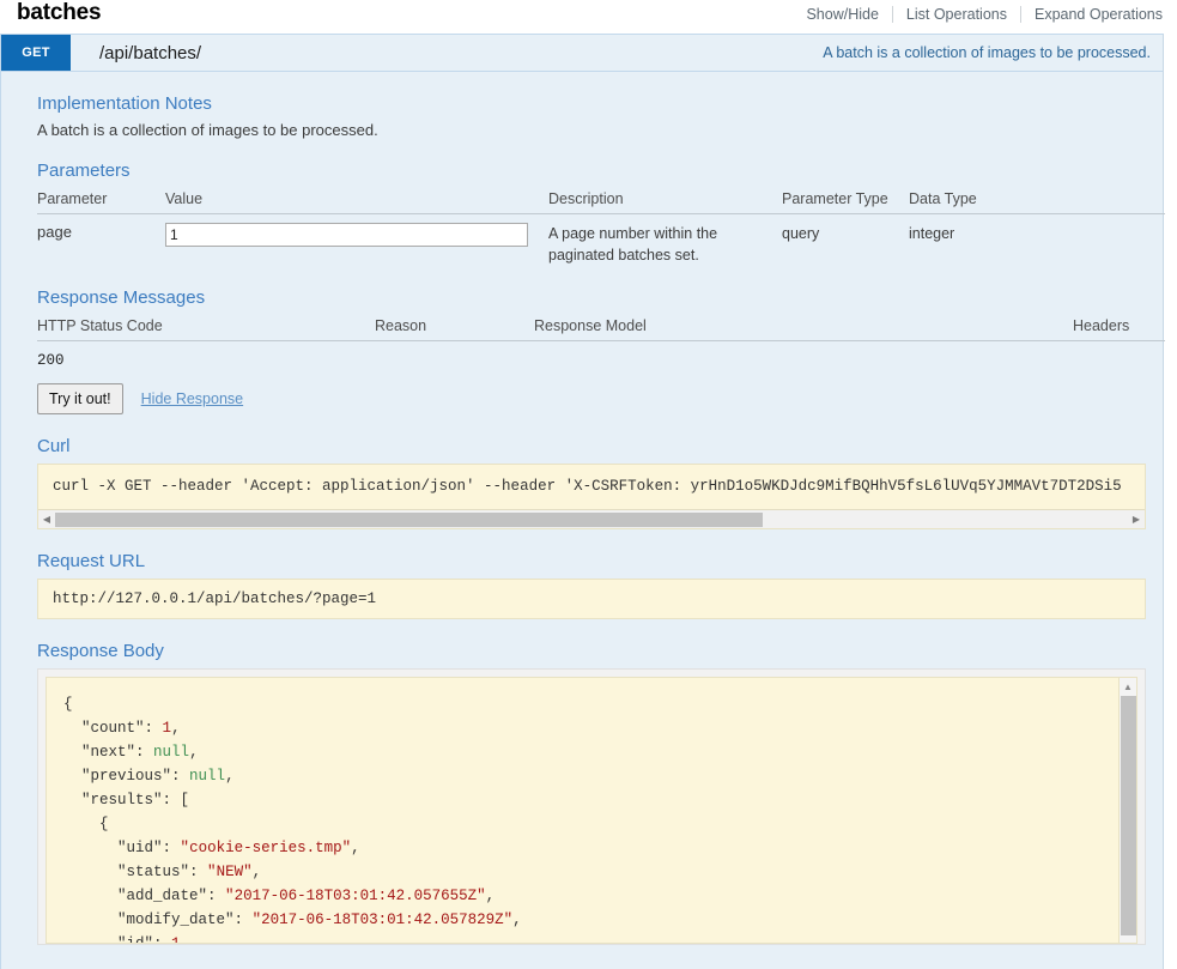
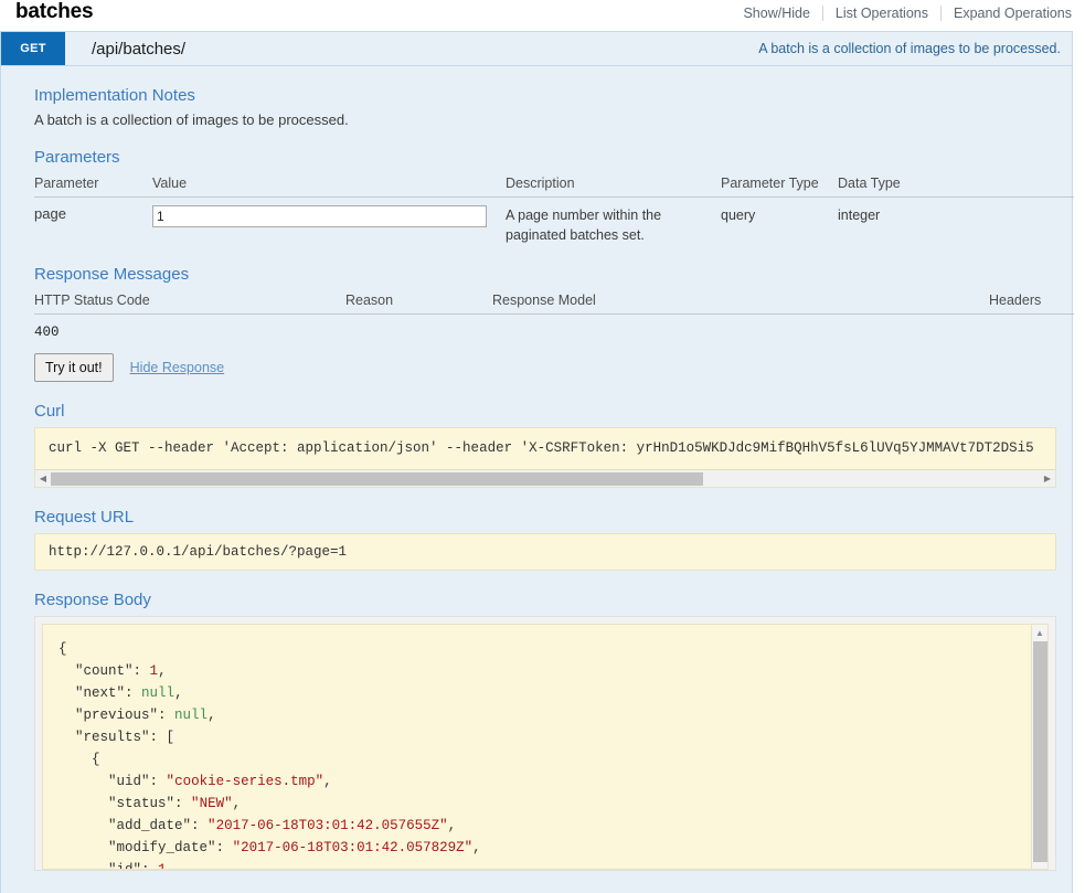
  batches
  Show/Hide
  List Operations
  Expand Operations
  GET
  /api/batches/
  A batch is a collection of images to be processed.
  Implementation Notes
  A batch is a collection of images to be processed.
  Parameters
  Parameter	Value	Description	Parameter Type	Data Type
  page	1	A page number within the paginated batches set.	query	integer
  Response Messages
  HTTP Status Code	Reason	Response Model	Headers
- 200
+ 400
  Try it out!
  Hide Response
  Curl
  curl -X GET --header 'Accept: application/json' --header 'X-CSRFToken: yrHnD1o5WKDJdc9MifBQHhV5fsL6lUVq5YJMMAVt7DT2DSi5
  ◀
  ▶
  Request URL
  http://127.0.0.1/api/batches/?page=1
  Response Body
  { "count": 1,
  "next": null,
  "previous": null,
  "results": [
  {
  "uid": "cookie-series.tmp",
  "status": "NEW",
  "add_date": "2017-06-18T03:01:42.057655Z",
  "modify_date": "2017-06-18T03:01:42.057829Z",
  ▲
